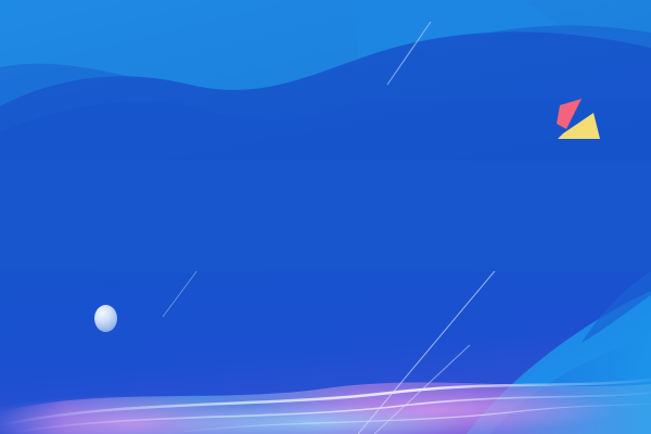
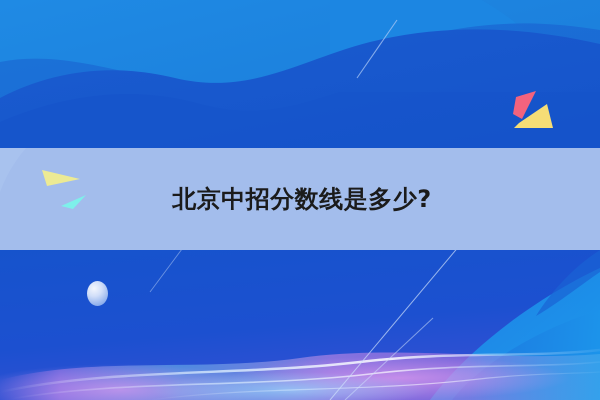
+ 北京中招分数线是多少?
